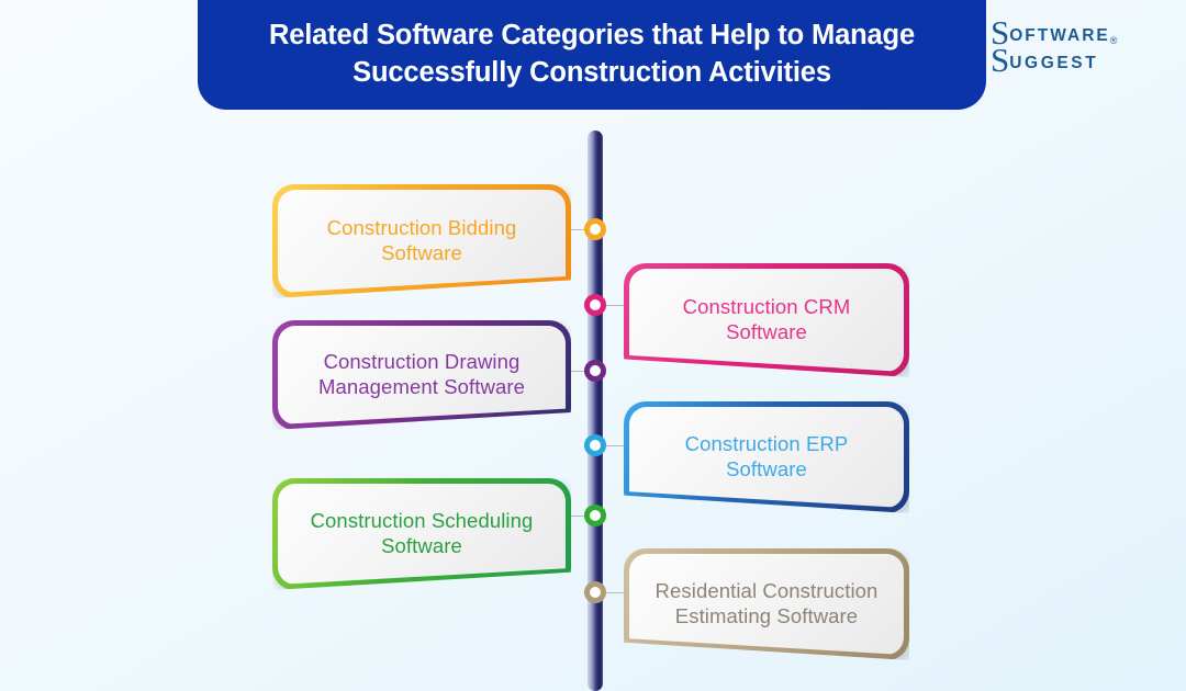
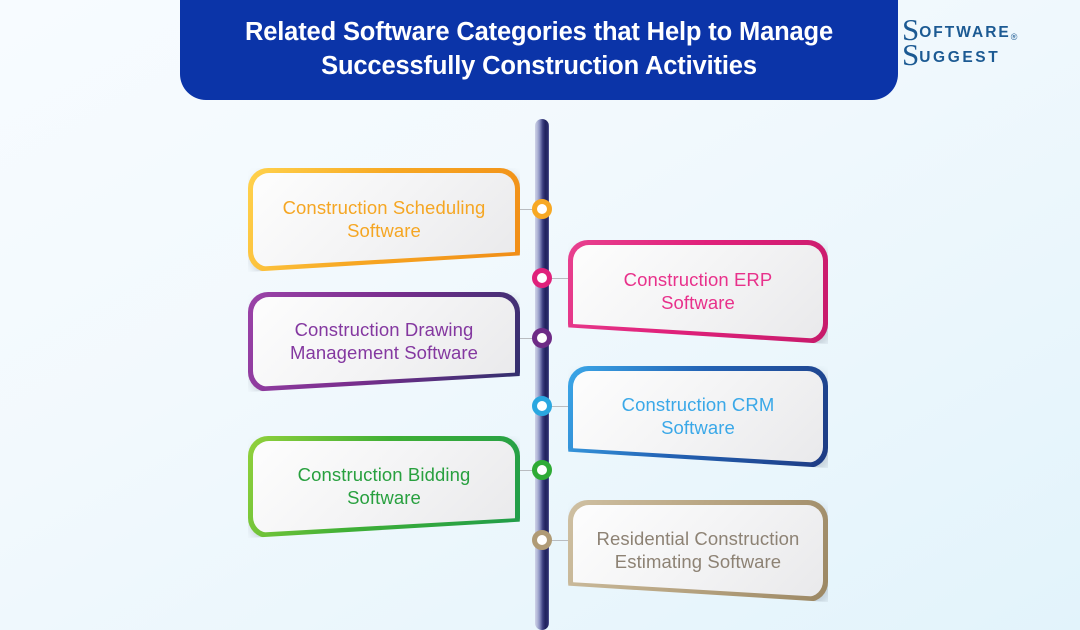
  Related Software Categories that Help to Manage
  Successfully Construction Activities
  S
  OFTWARE
  ®
  S
  UGGEST
- Construction Bidding Software
+ Construction Scheduling Software
- Construction CRM Software
+ Construction ERP Software
  Construction Drawing Management Software
- Construction ERP Software
+ Construction CRM Software
- Construction Scheduling Software
+ Construction Bidding Software
  Residential Construction Estimating Software
